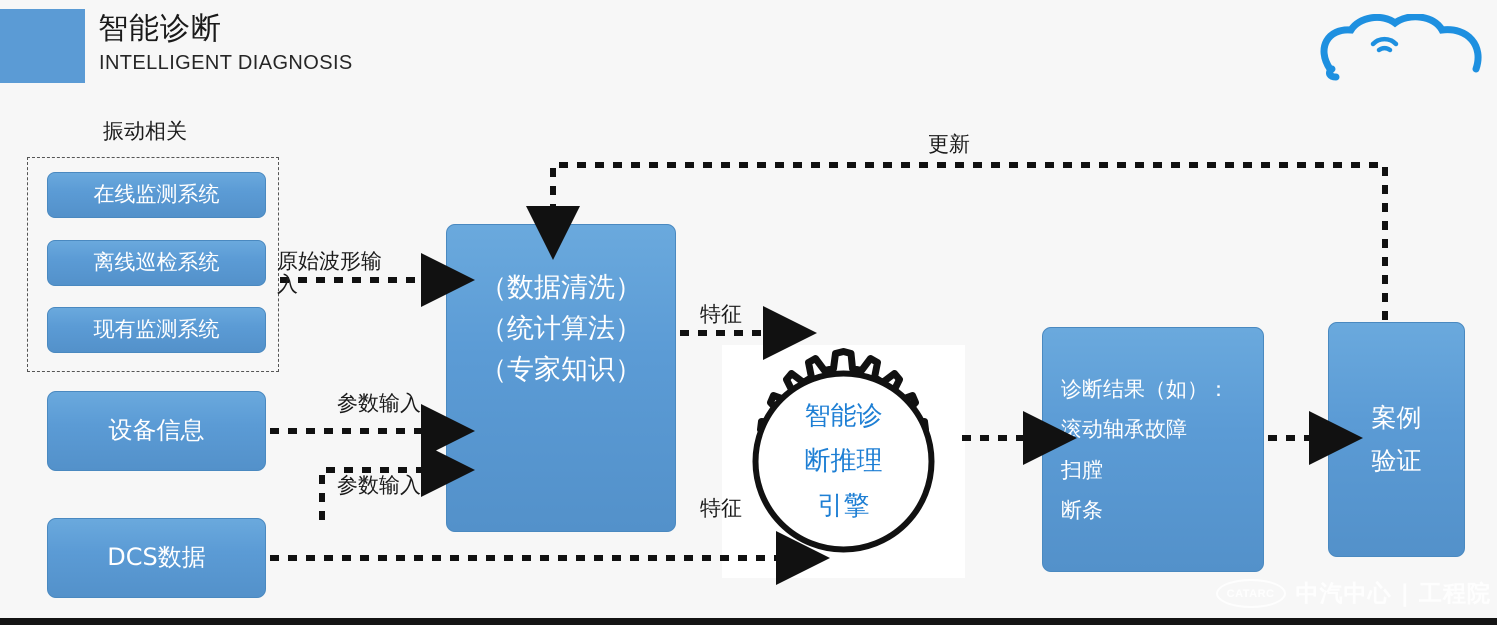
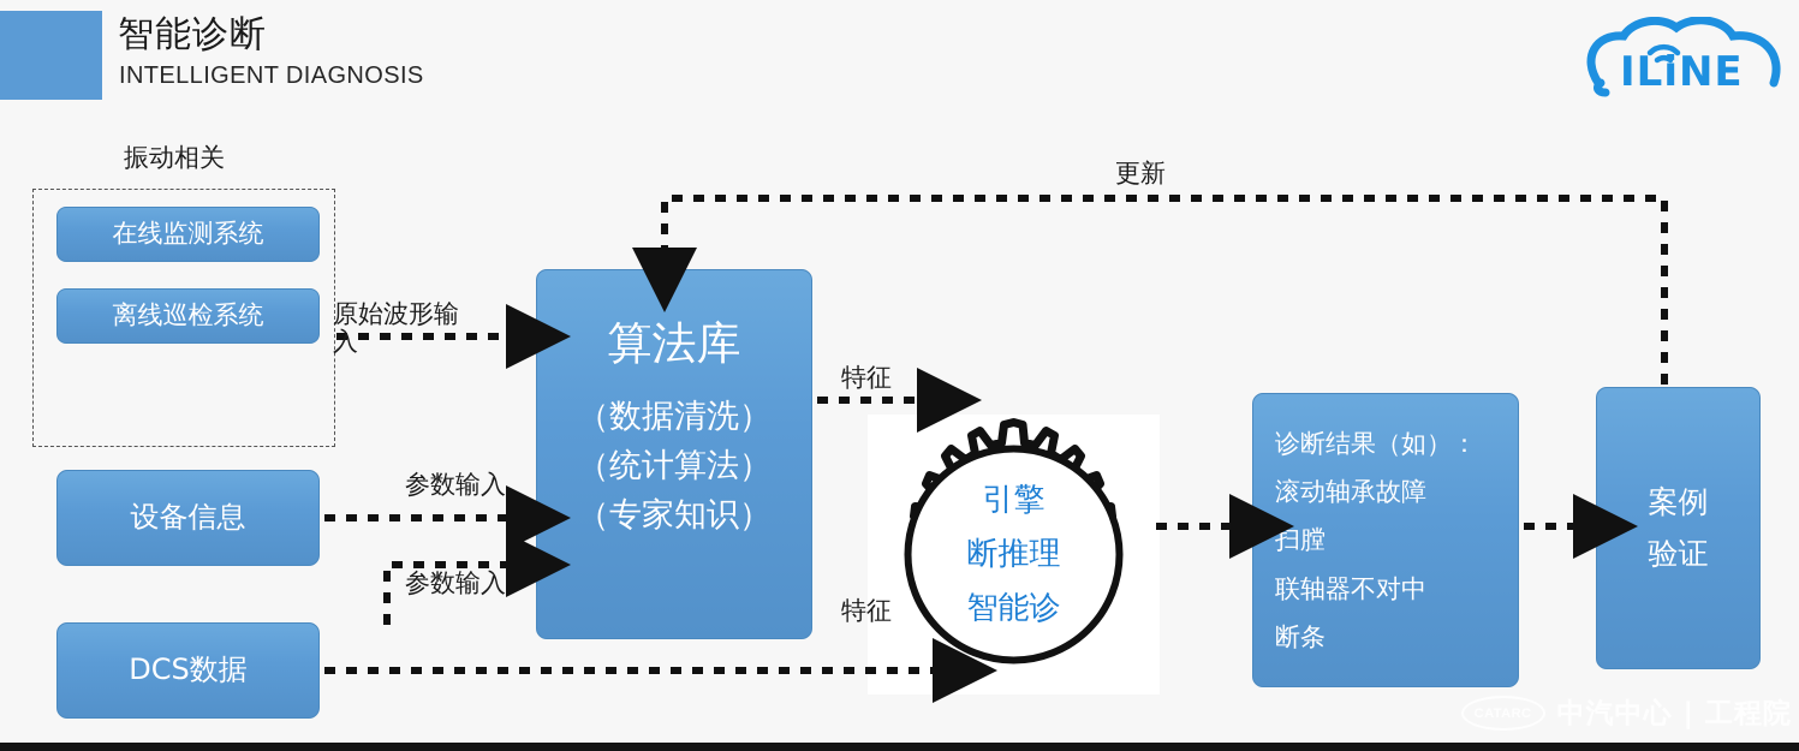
  智能诊断
  INTELLIGENT DIAGNOSIS
+ ILiNE
  振动相关
  在线监测系统
  离线巡检系统
- 现有监测系统
  设备信息
  DCS数据
+ 算法库
  （数据清洗）
  （统计算法）
  （专家知识）
- 智能诊
+ 引擎
  断推理
- 引擎
+ 智能诊
  诊断结果（如）：
  滚动轴承故障
  扫膛
+ 联轴器不对中
  断条
  案例
  验证
  原始波形输
  入
  参数输入
  参数输入
  特征
  特征
  更新
